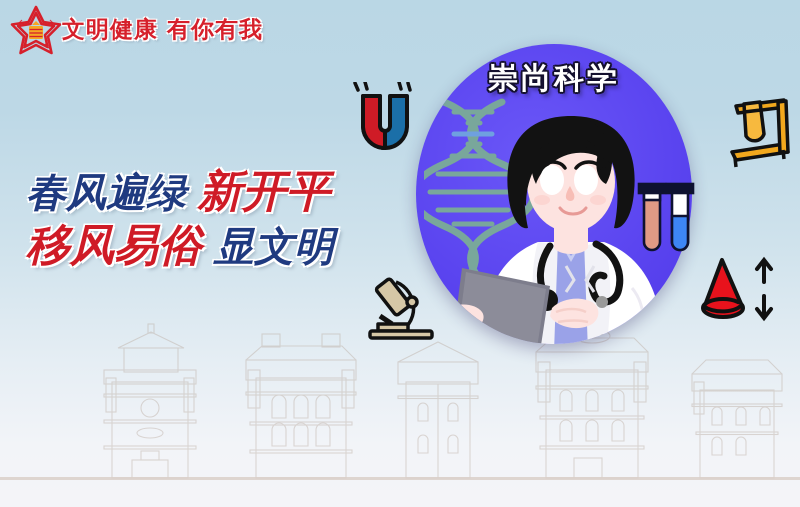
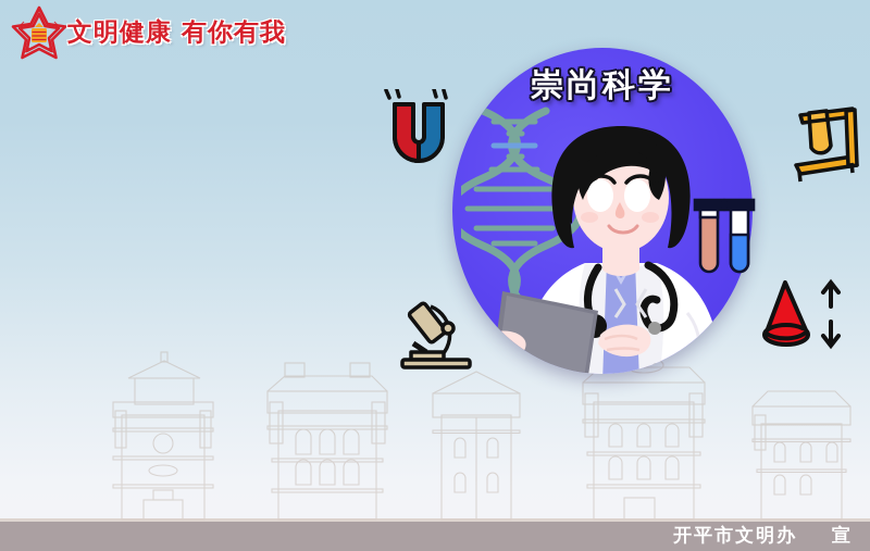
  文明健康 有你有我
- 春风遍绿 新开平
- 移风易俗 显文明
  崇尚科学
+ 开平市文明办 宣
